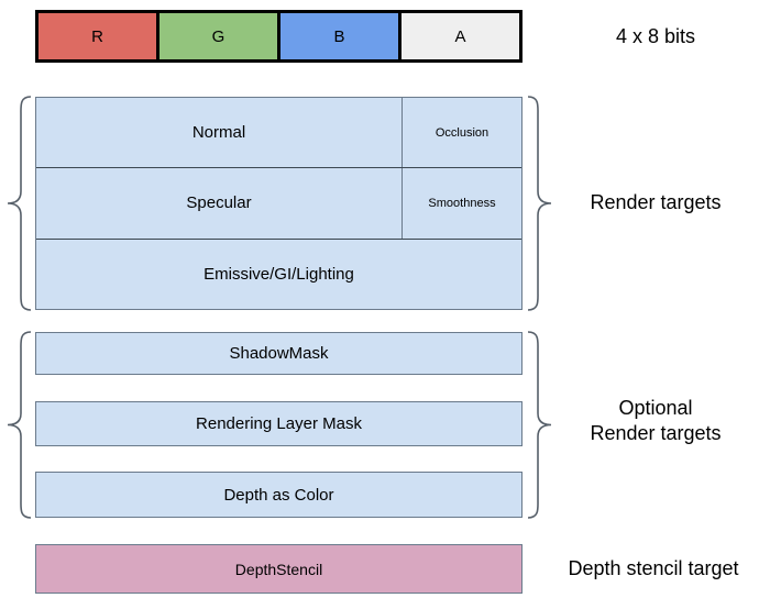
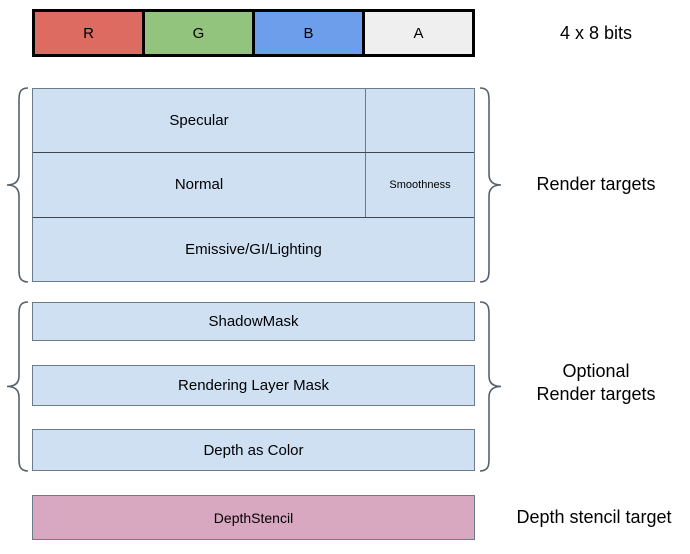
  R
  G
  B
  A
  4 x 8 bits
- Normal
+ Specular
- Occlusion
- Specular
+ Normal
  Smoothness
  Emissive/GI/Lighting
  Render targets
  ShadowMask
  Rendering Layer Mask
  Depth as Color
  Optional
  Render targets
  DepthStencil
  Depth stencil target
